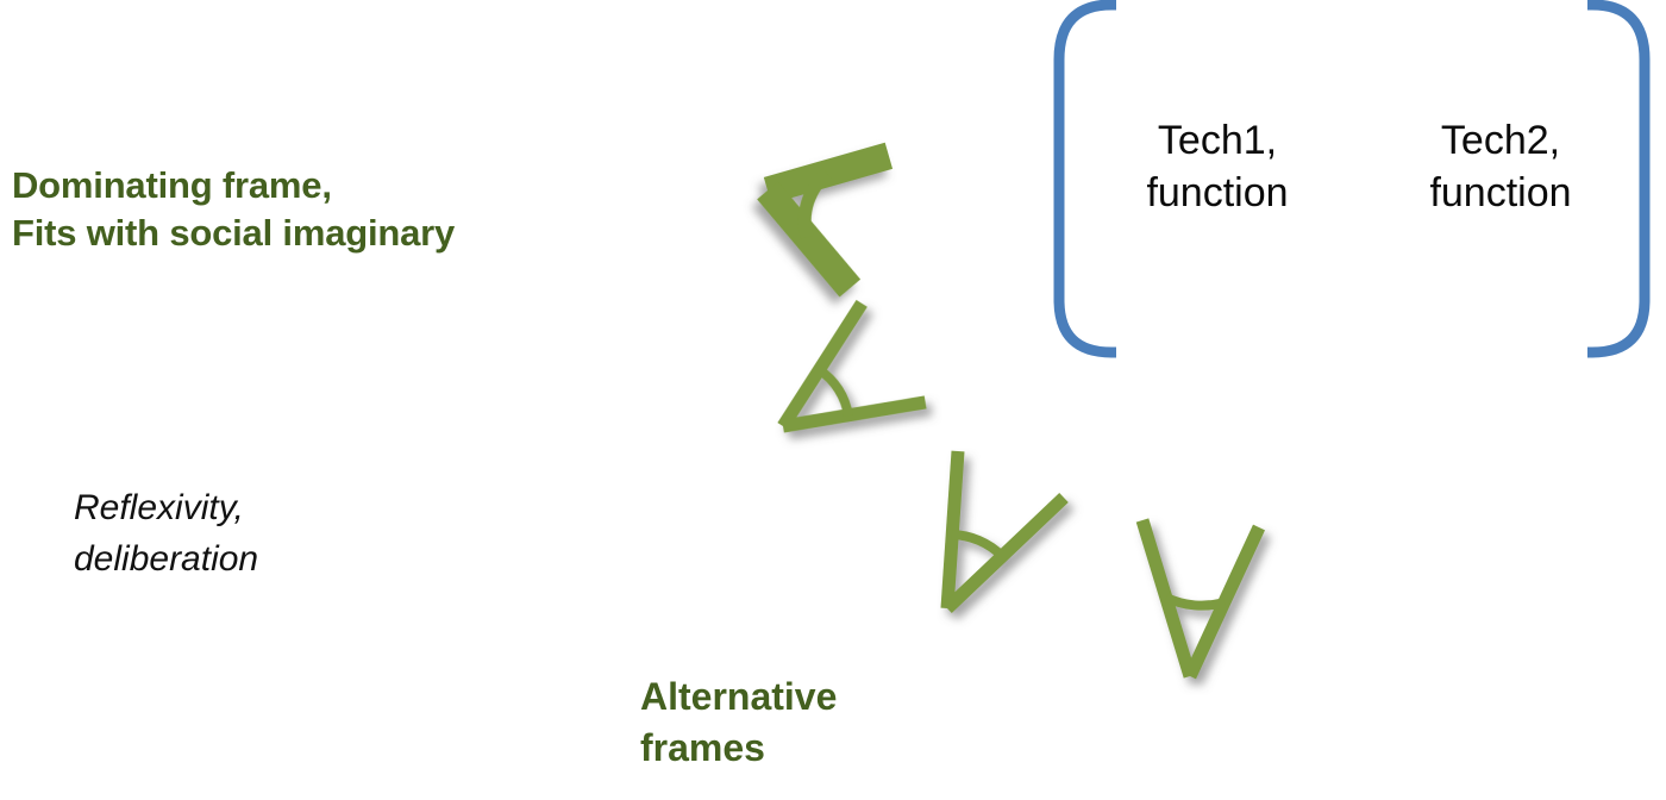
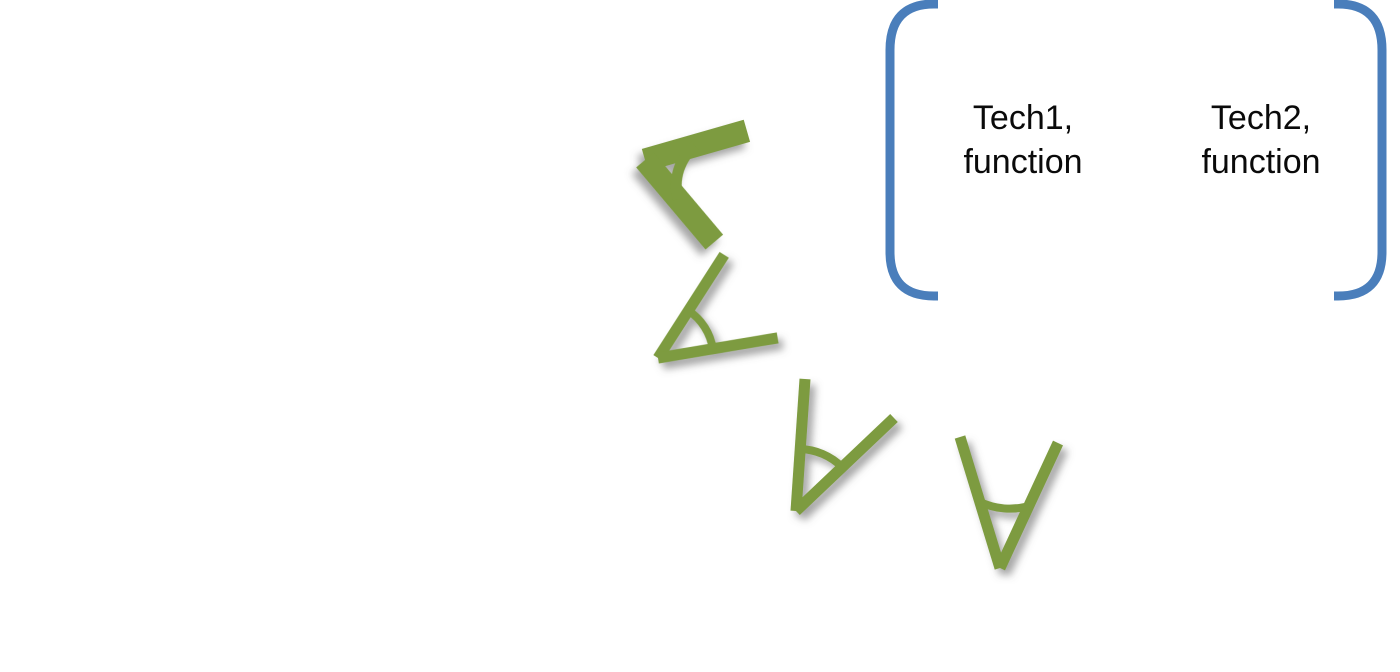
- Dominating frame,
- Fits with social imaginary
- Reflexivity,
- deliberation
- Alternative
- frames
  Tech1,
  function
  Tech2,
  function
